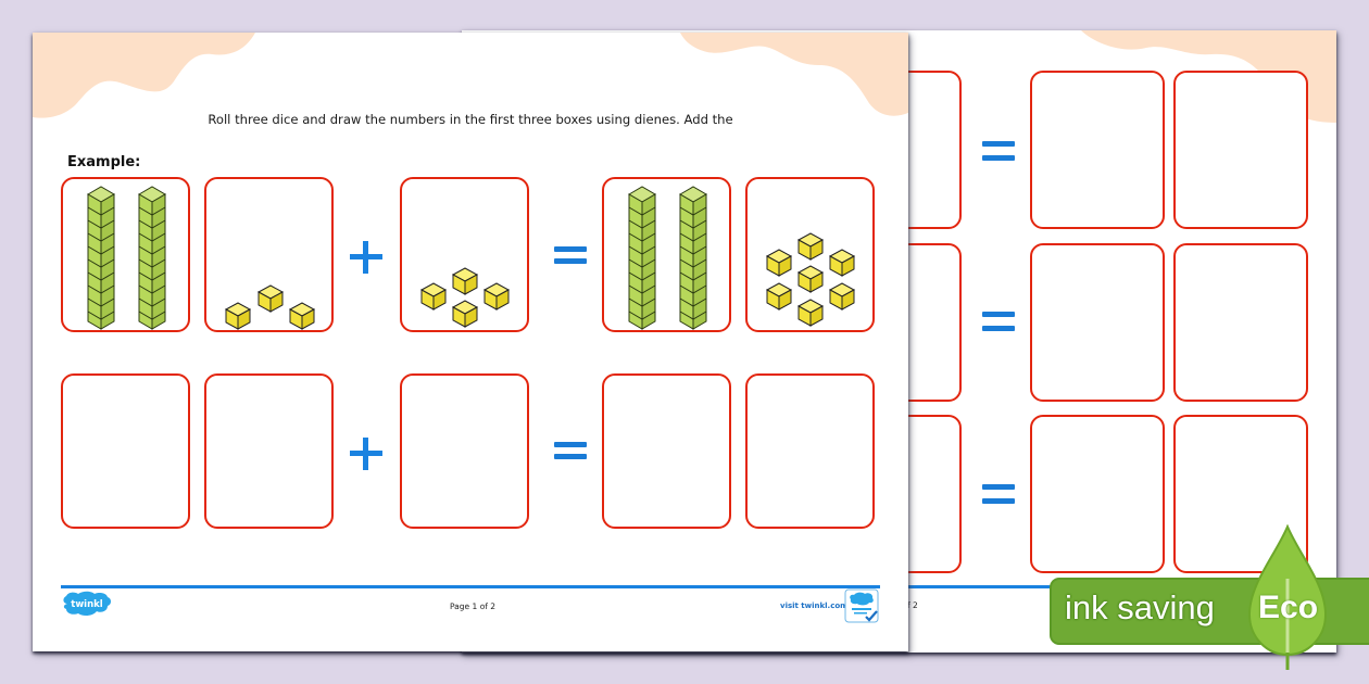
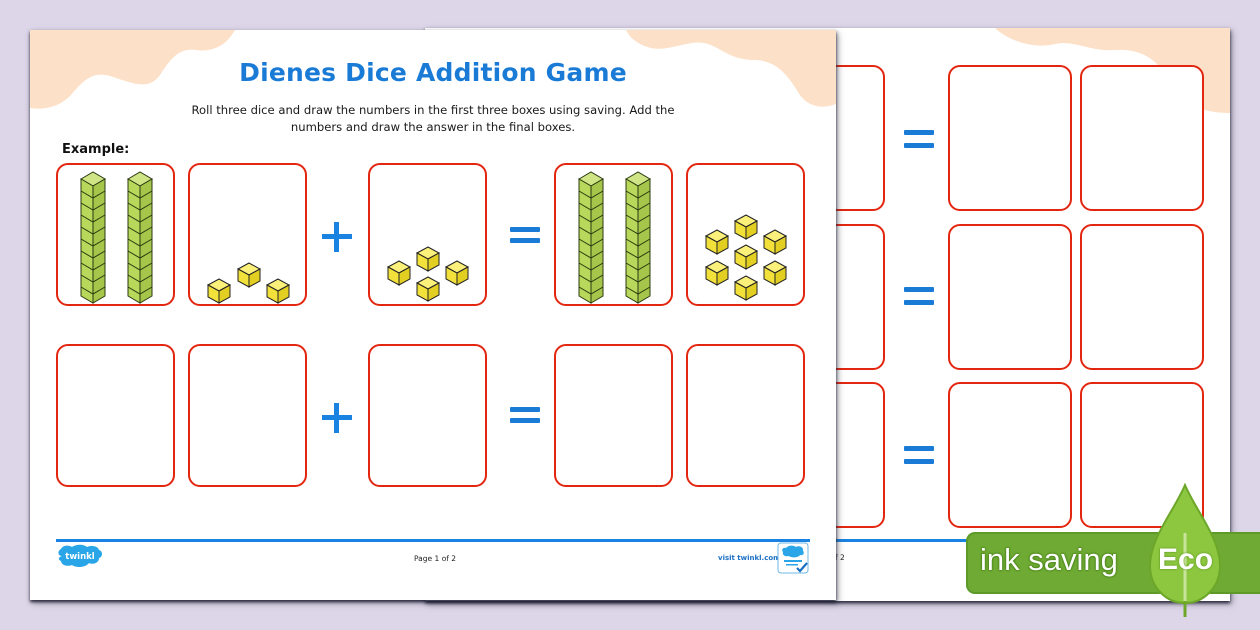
  f 2
+ Dienes Dice Addition Game
- Roll three dice and draw the numbers in the first three boxes using dienes. Add the
+ Roll three dice and draw the numbers in the first three boxes using saving. Add the
+ numbers and draw the answer in the final boxes.
  Example:
  twinkl
  Page 1 of 2
  visit twinkl.com
  ink saving
  Eco
